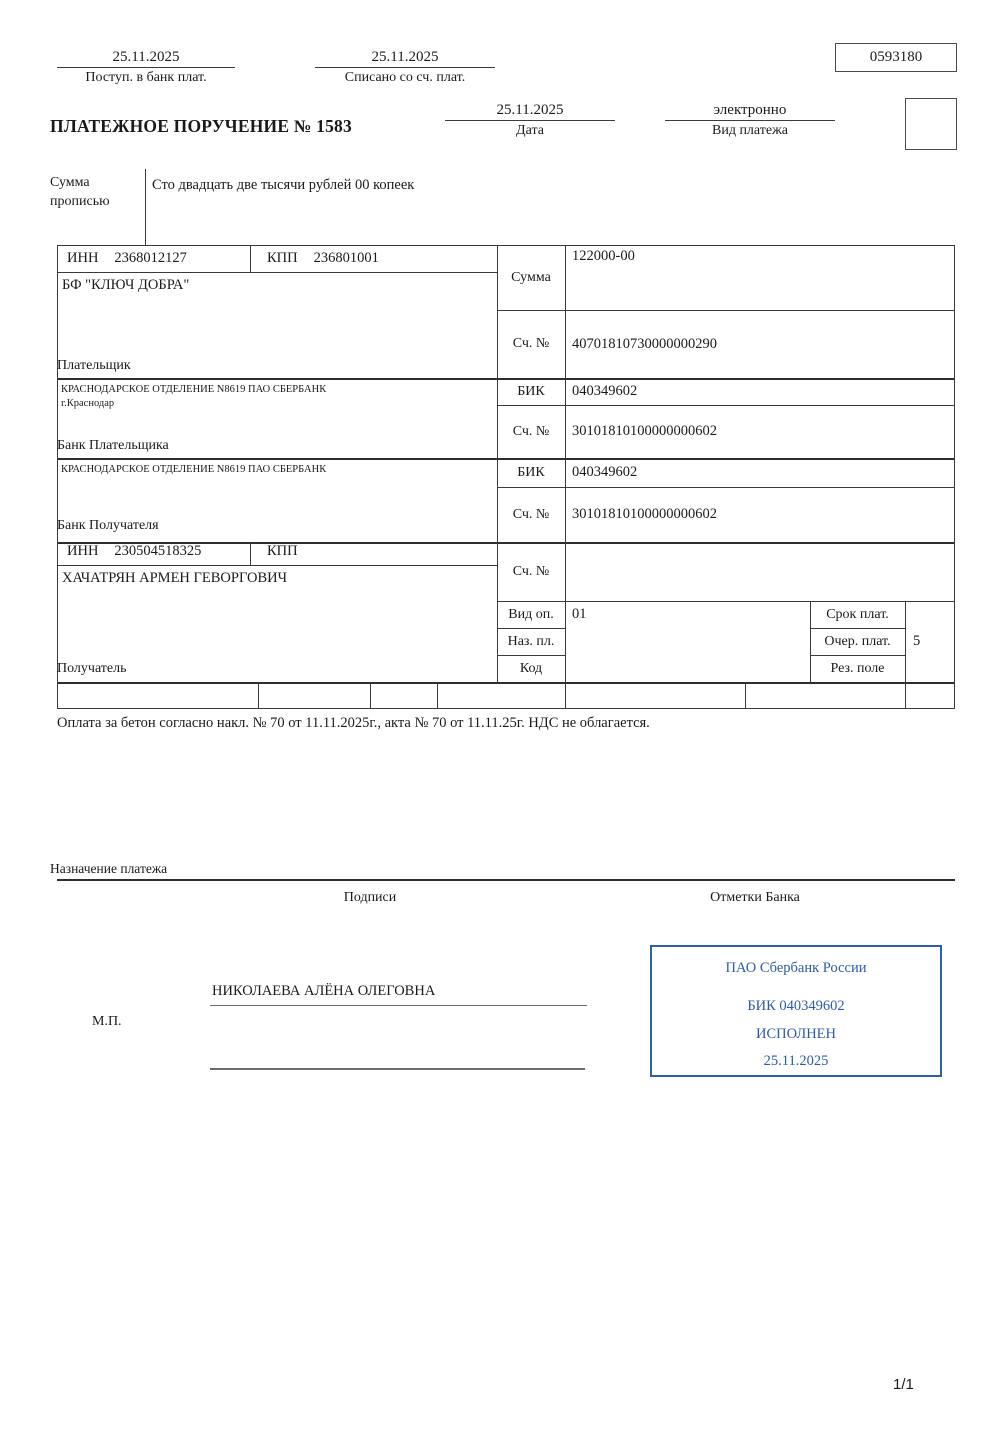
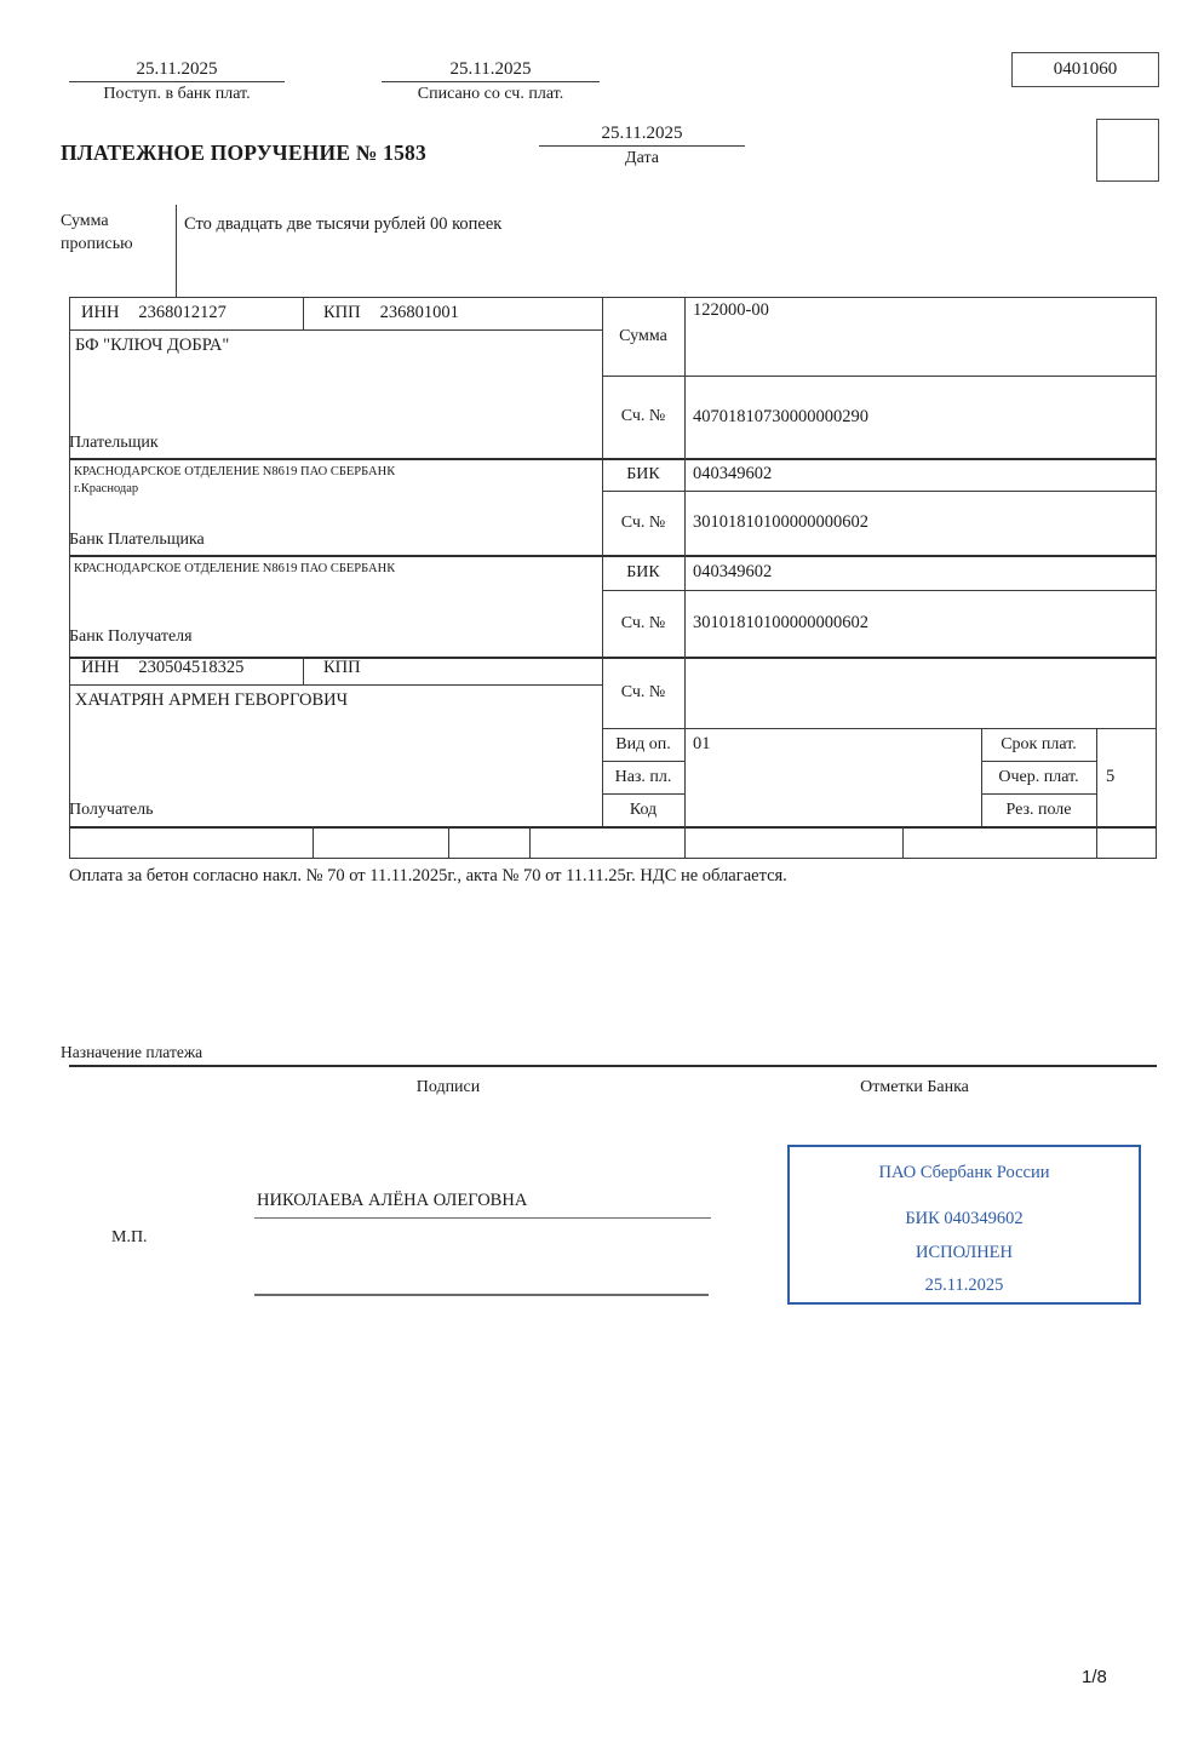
  25.11.2025
  Поступ. в банк плат.
  25.11.2025
  Списано со сч. плат.
- 0593180
+ 0401060
  ПЛАТЕЖНОЕ ПОРУЧЕНИЕ № 1583
  25.11.2025
  Дата
- электронно
- Вид платежа
  Сумма прописью
  Сто двадцать две тысячи рублей 00 копеек
  ИНН
  2368012127
  КПП
  236801001
  БФ "КЛЮЧ ДОБРА"
  Плательщик
  КРАСНОДАРСКОЕ ОТДЕЛЕНИЕ N8619 ПАО СБЕРБАНК
  г.Краснодар
  Банк Плательщика
  КРАСНОДАРСКОЕ ОТДЕЛЕНИЕ N8619 ПАО СБЕРБАНК
  Банк Получателя
  ИНН
  230504518325
  КПП
  ХАЧАТРЯН АРМЕН ГЕВОРГОВИЧ
  Получатель
  Сумма
  Сч. №
  БИК
  Сч. №
  БИК
  Сч. №
  Сч. №
  Вид оп.
  Наз. пл.
  Код
  Срок плат.
  Очер. плат.
  Рез. поле
  122000-00
  40701810730000000290
  040349602
  30101810100000000602
  040349602
  30101810100000000602
  01
  5
  Оплата за бетон согласно накл. № 70 от 11.11.2025г., акта № 70 от 11.11.25г. НДС не облагается.
  Назначение платежа
  Подписи
  Отметки Банка
  НИКОЛАЕВА АЛЁНА ОЛЕГОВНА
  М.П.
  ПАО Сбербанк России
  БИК 040349602
  ИСПОЛНЕН
  25.11.2025
- 1/1
+ 1/8
